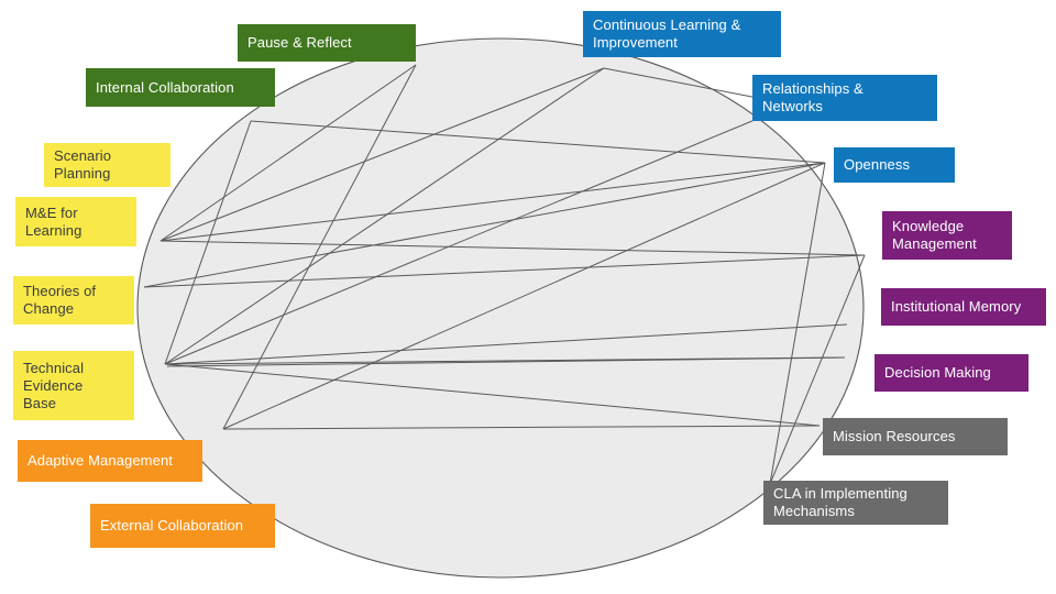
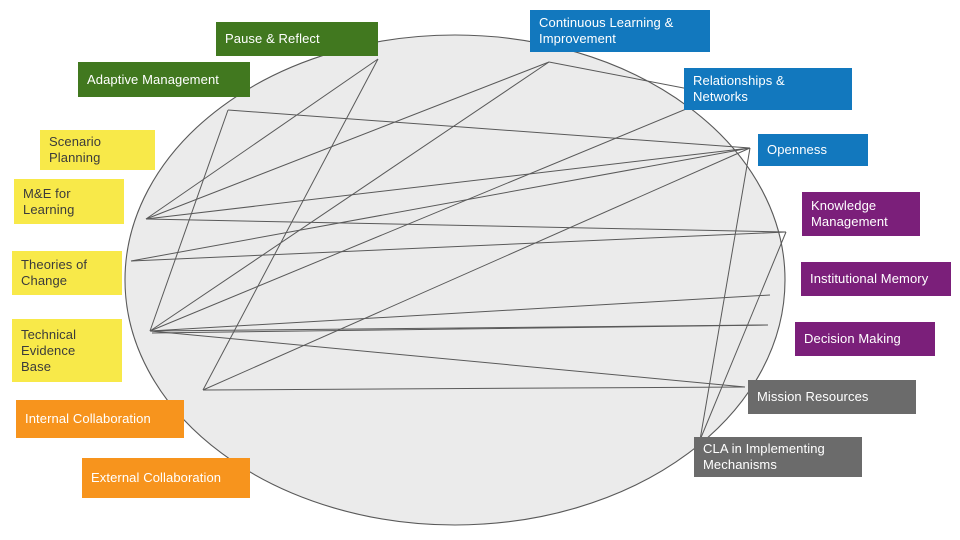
  Pause & Reflect
- Internal Collaboration
+ Adaptive Management
  Scenario
  Planning
  M&E for
  Learning
  Theories of
  Change
  Technical
  Evidence
  Base
- Adaptive Management
+ Internal Collaboration
  External Collaboration
  Continuous Learning &
  Improvement
  Relationships &
  Networks
  Openness
  Knowledge
  Management
  Institutional Memory
  Decision Making
  Mission Resources
  CLA in Implementing
  Mechanisms
